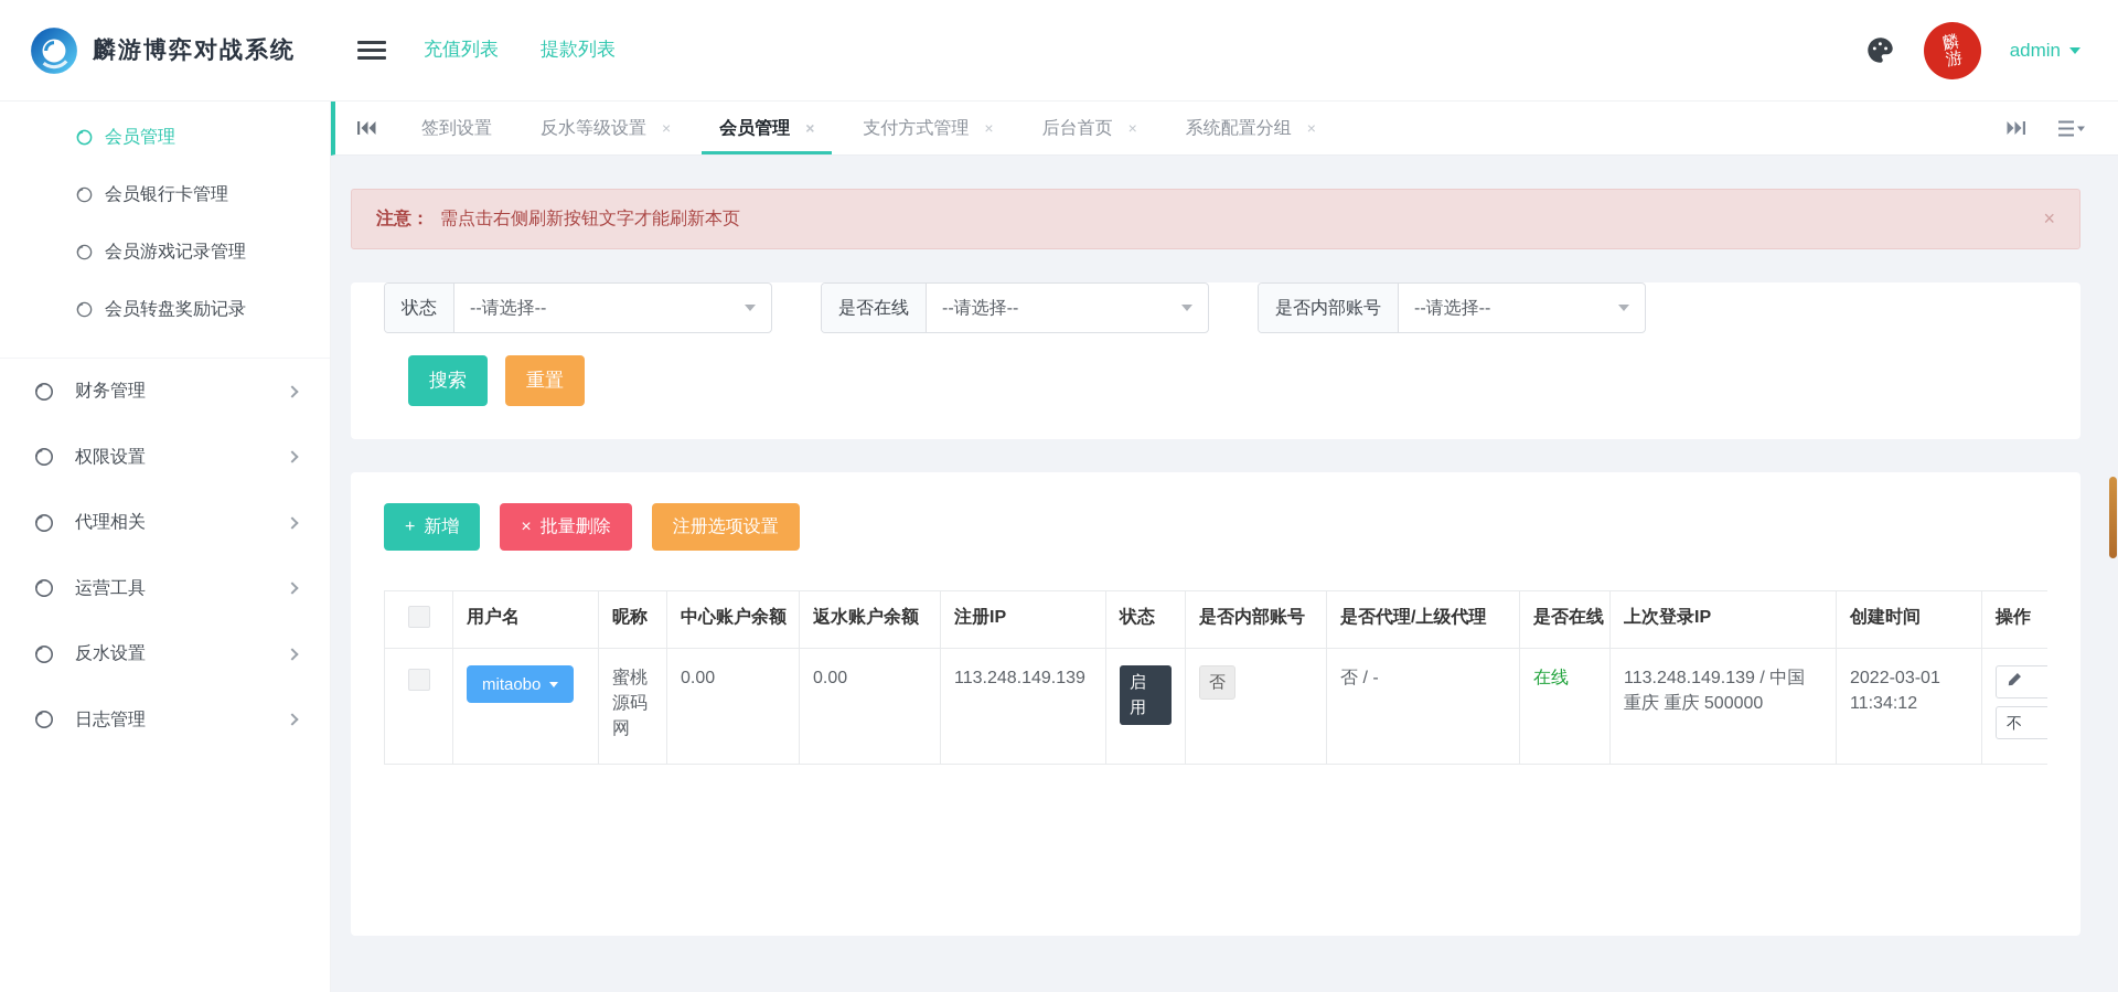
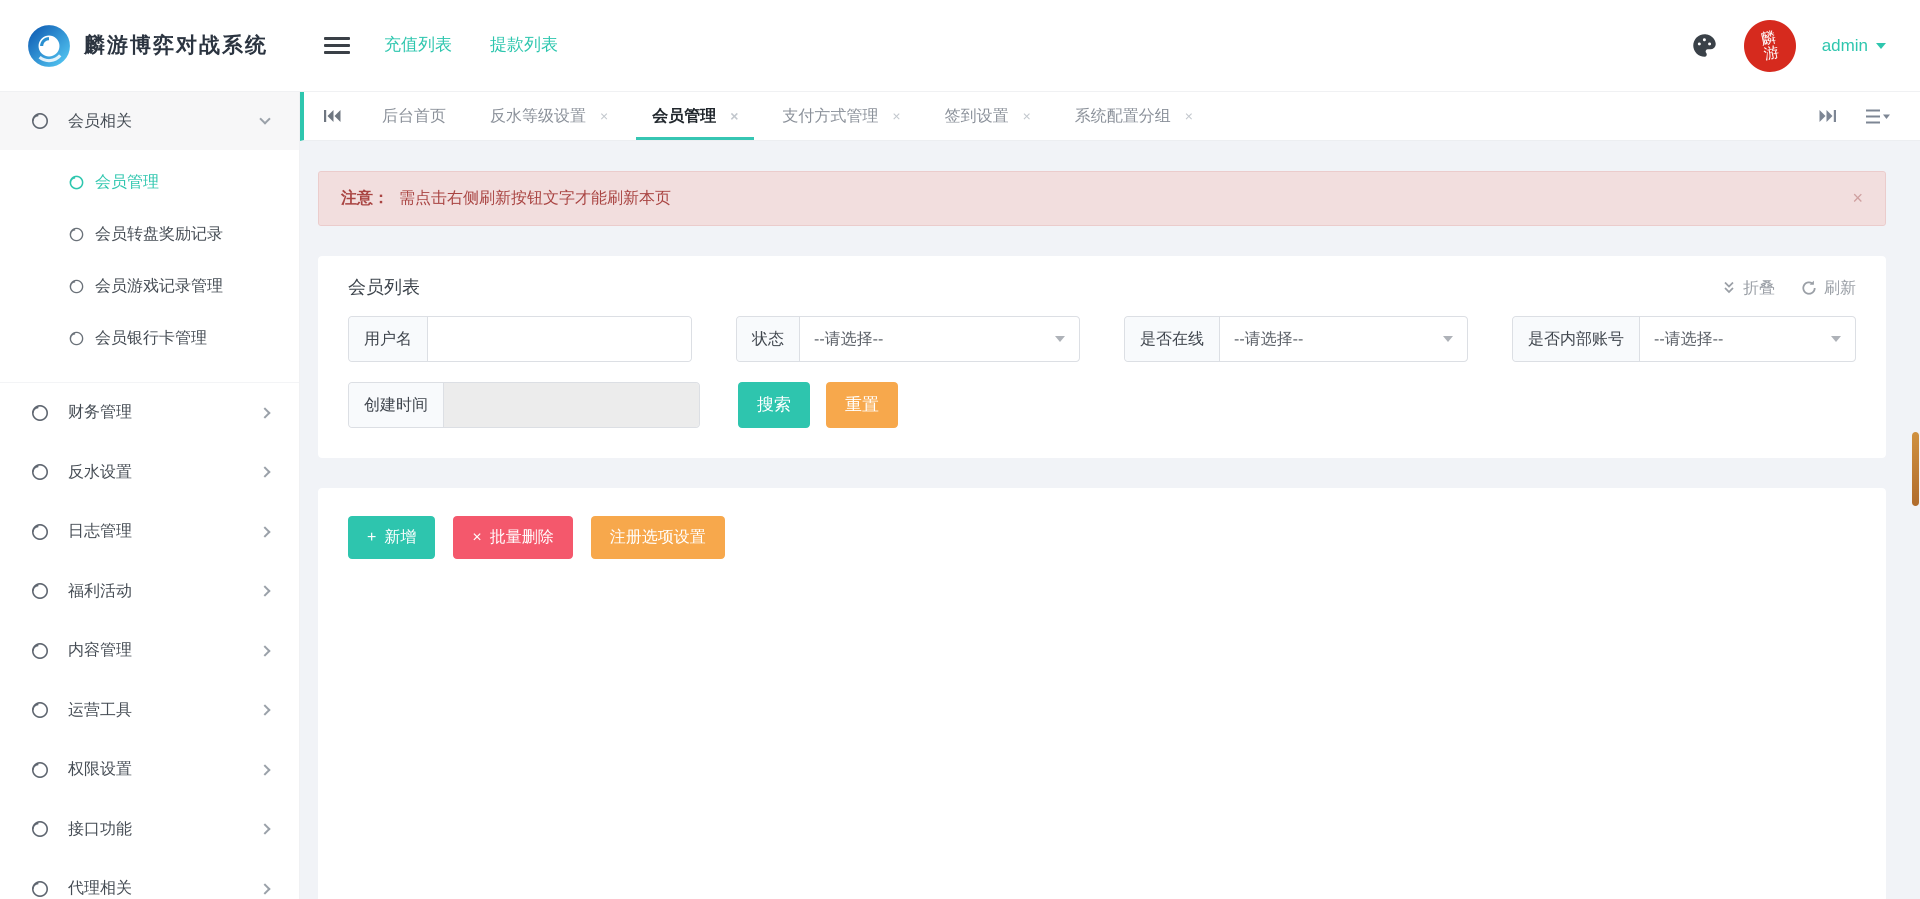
  麟游博弈对战系统
  充值列表
  提款列表
  admin
+ 会员相关
  会员管理
- 会员银行卡管理
+ 会员转盘奖励记录
  会员游戏记录管理
- 会员转盘奖励记录
+ 会员银行卡管理
  财务管理
- 权限设置
+ 反水设置
- 代理相关
+ 日志管理
+ 福利活动
+ 内容管理
  运营工具
- 反水设置
+ 权限设置
+ 接口功能
- 日志管理
+ 代理相关
- 签到设置
+ 后台首页
  反水等级设置
  ×
  会员管理
  ×
  支付方式管理
  ×
- 后台首页
+ 签到设置
  ×
  系统配置分组
  ×
  注意：
  需点击右侧刷新按钮文字才能刷新本页
  ×
+ 会员列表
+ 折叠
+ 刷新
+ 用户名
  状态
  --请选择--
  是否在线
  --请选择--
  是否内部账号
  --请选择--
+ 创建时间
  搜索
  重置
  + 新增
  × 批量删除
  注册选项设置
- 	用户名	昵称	中心账户余额	返水账户余额	注册IP	状态	是否内部账号	是否代理/上级代理	是否在线	上次登录IP	创建时间	操作
- 	mitaobo	蜜桃源码网	0.00	0.00	113.248.149.139	启用	否	否 / -	在线	113.248.149.139 / 中国 重庆 重庆 500000	2022-03-01 11:34:12	不
